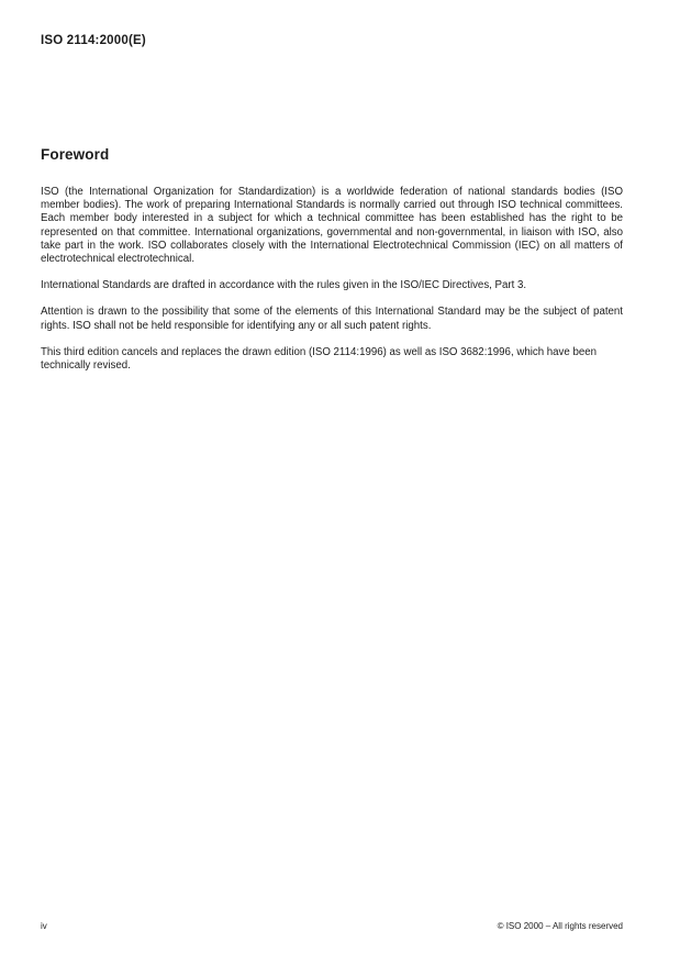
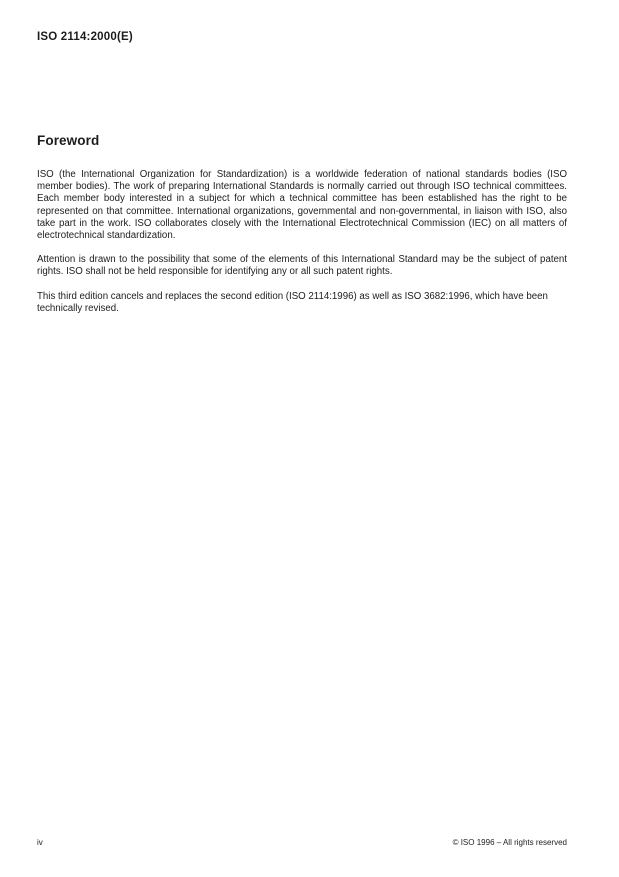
  ISO 2114:2000(E)
  Foreword
- ISO (the International Organization for Standardization) is a worldwide federation of national standards bodies (ISO member bodies). The work of preparing International Standards is normally carried out through ISO technical committees. Each member body interested in a subject for which a technical committee has been established has the right to be represented on that committee. International organizations, governmental and non-governmental, in liaison with ISO, also take part in the work. ISO collaborates closely with the International Electrotechnical Commission (IEC) on all matters of electrotechnical electrotechnical.
+ ISO (the International Organization for Standardization) is a worldwide federation of national standards bodies (ISO member bodies). The work of preparing International Standards is normally carried out through ISO technical committees. Each member body interested in a subject for which a technical committee has been established has the right to be represented on that committee. International organizations, governmental and non-governmental, in liaison with ISO, also take part in the work. ISO collaborates closely with the International Electrotechnical Commission (IEC) on all matters of electrotechnical standardization.
- International Standards are drafted in accordance with the rules given in the ISO/IEC Directives, Part 3.
  Attention is drawn to the possibility that some of the elements of this International Standard may be the subject of patent rights. ISO shall not be held responsible for identifying any or all such patent rights.
- This third edition cancels and replaces the drawn edition (ISO 2114:1996) as well as ISO 3682:1996, which have been technically revised.
+ This third edition cancels and replaces the second edition (ISO 2114:1996) as well as ISO 3682:1996, which have been technically revised.
  iv
- © ISO 2000 – All rights reserved
+ © ISO 1996 – All rights reserved
